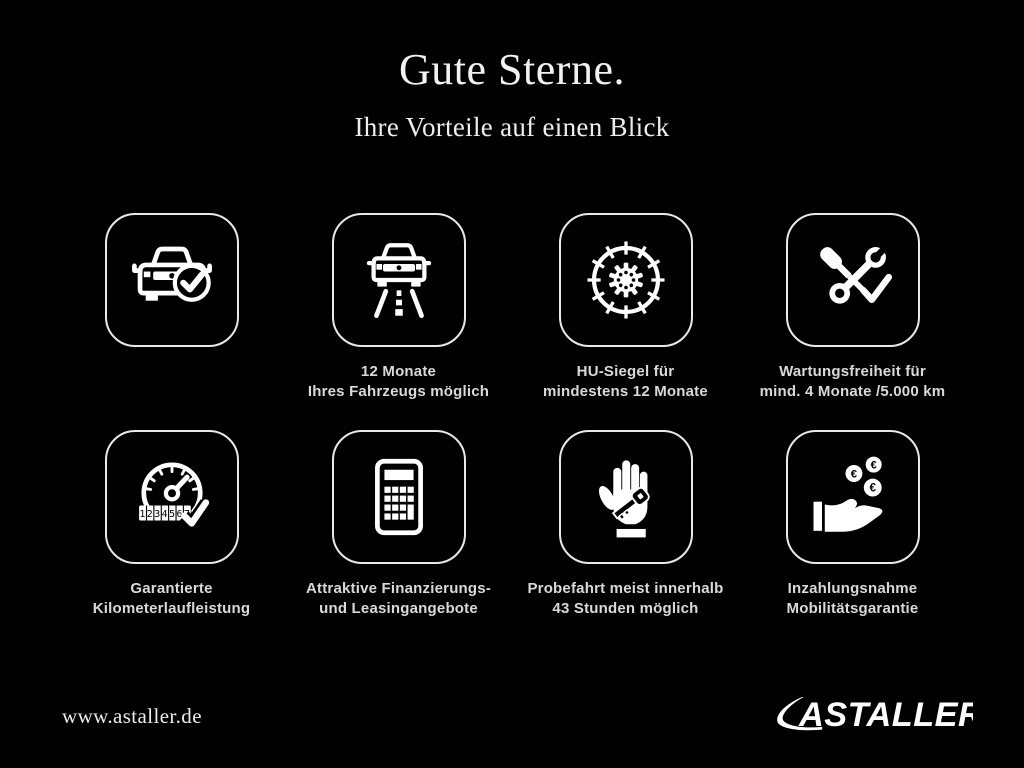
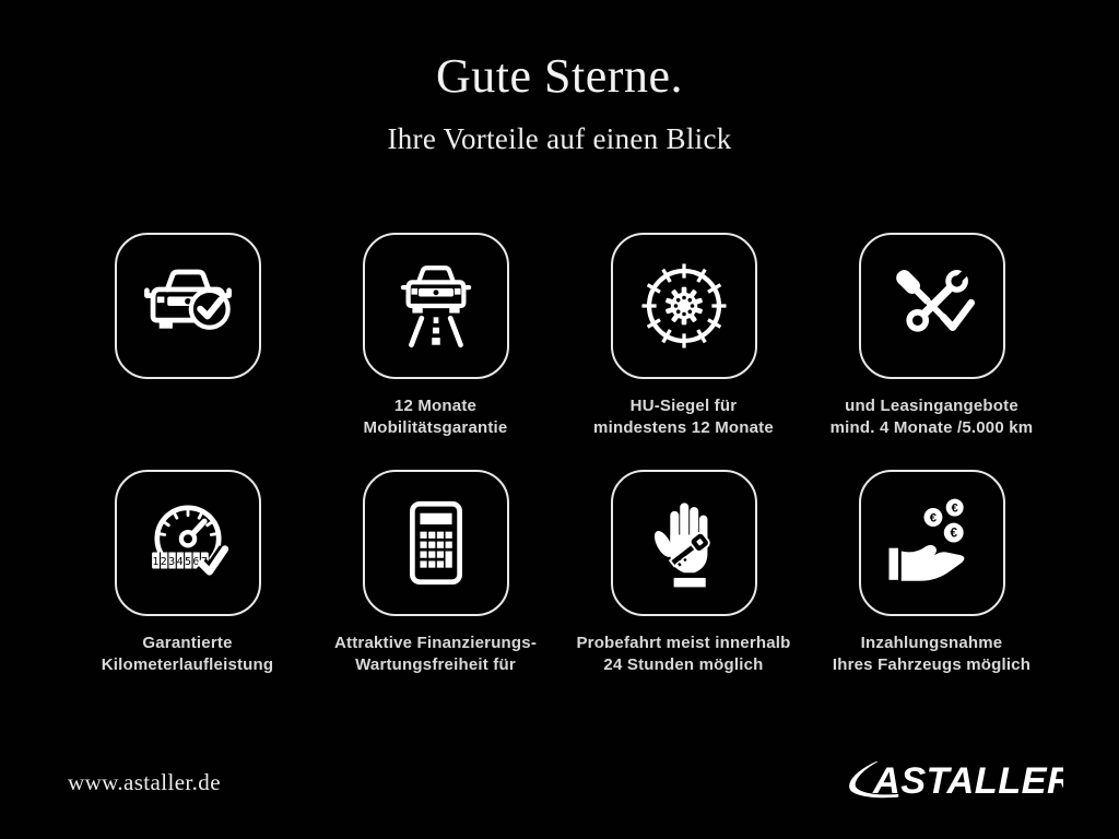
  Gute Sterne.
  Ihre Vorteile auf einen Blick
  12 Monate
- Ihres Fahrzeugs möglich
+ Mobilitätsgarantie
  HU-Siegel für
  mindestens 12 Monate
- Wartungsfreiheit für
+ und Leasingangebote
  mind. 4 Monate /5.000 km
  123456
  Garantierte
  Kilometerlaufleistung
  Attraktive Finanzierungs-
- und Leasingangebote
+ Wartungsfreiheit für
  Probefahrt meist innerhalb
- 43 Stunden möglich
+ 24 Stunden möglich
  €
  €
  €
  Inzahlungsnahme
- Mobilitätsgarantie
+ Ihres Fahrzeugs möglich
  www.astaller.de
  ASTALLER
